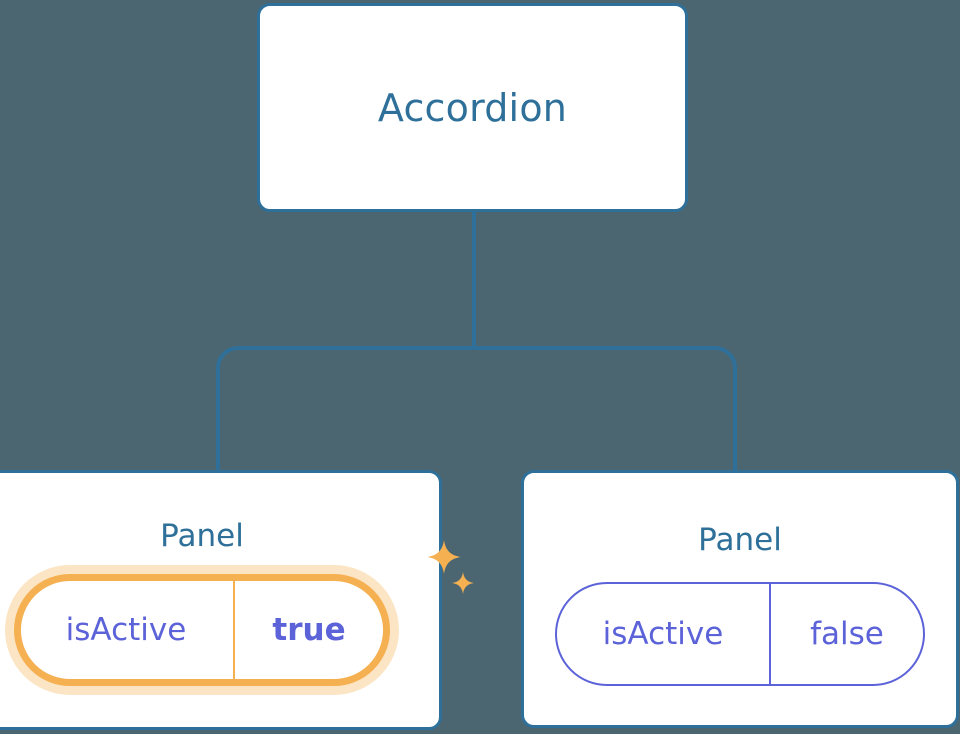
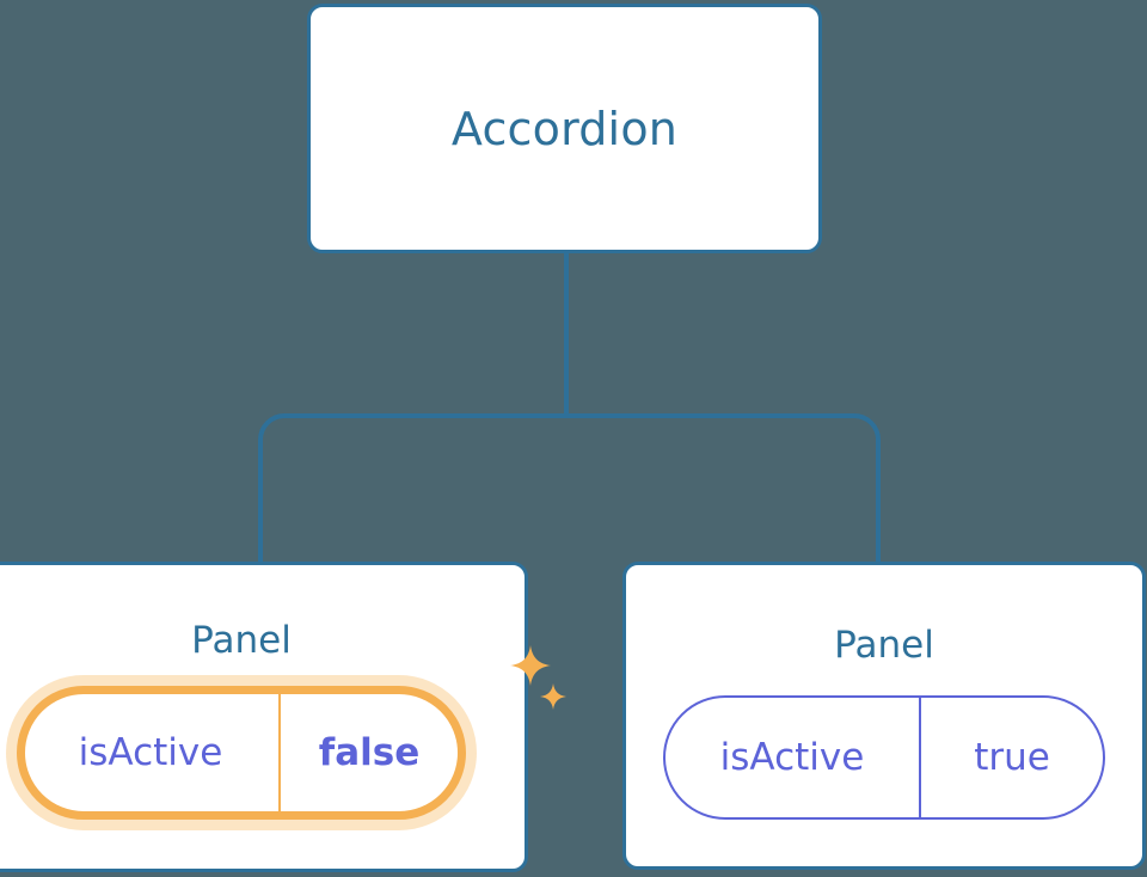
  Accordion
  Panel
  isActive
- true
+ false
  Panel
  isActive
- false
+ true
